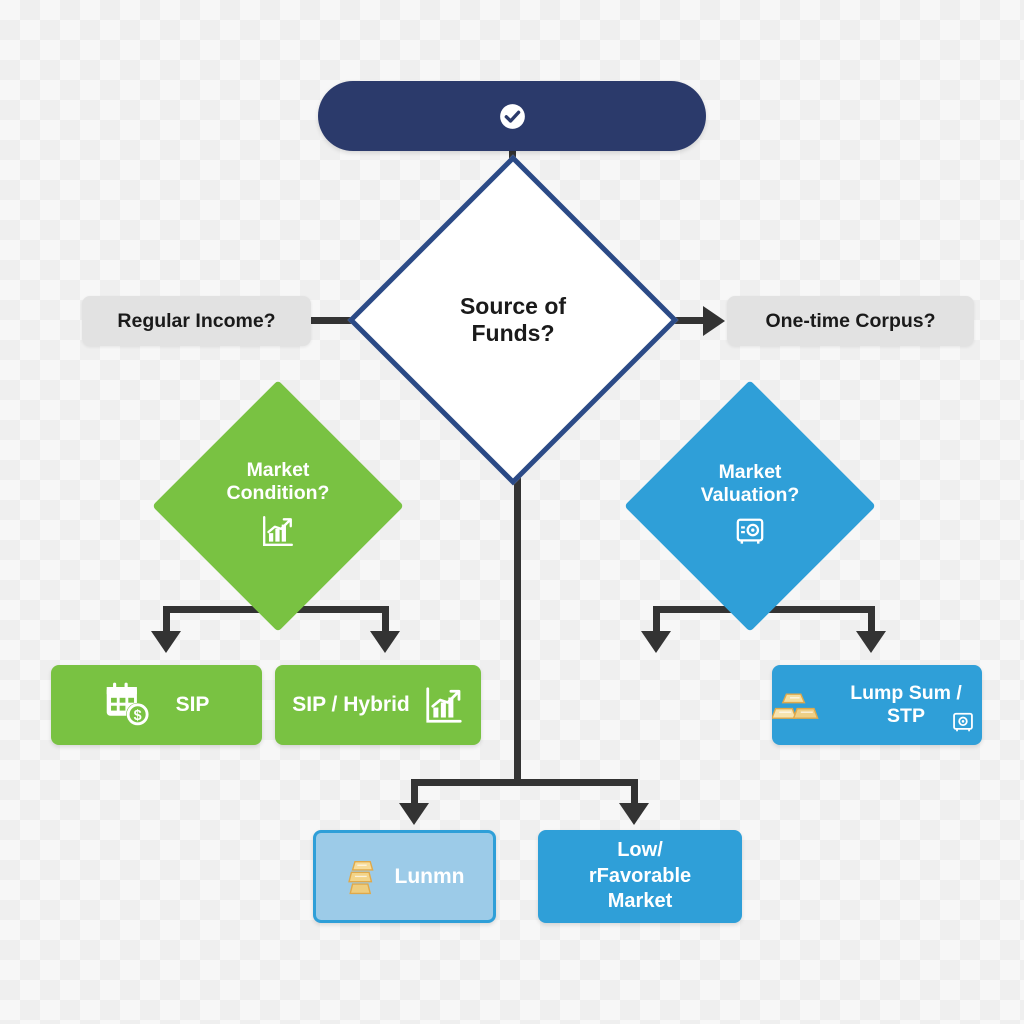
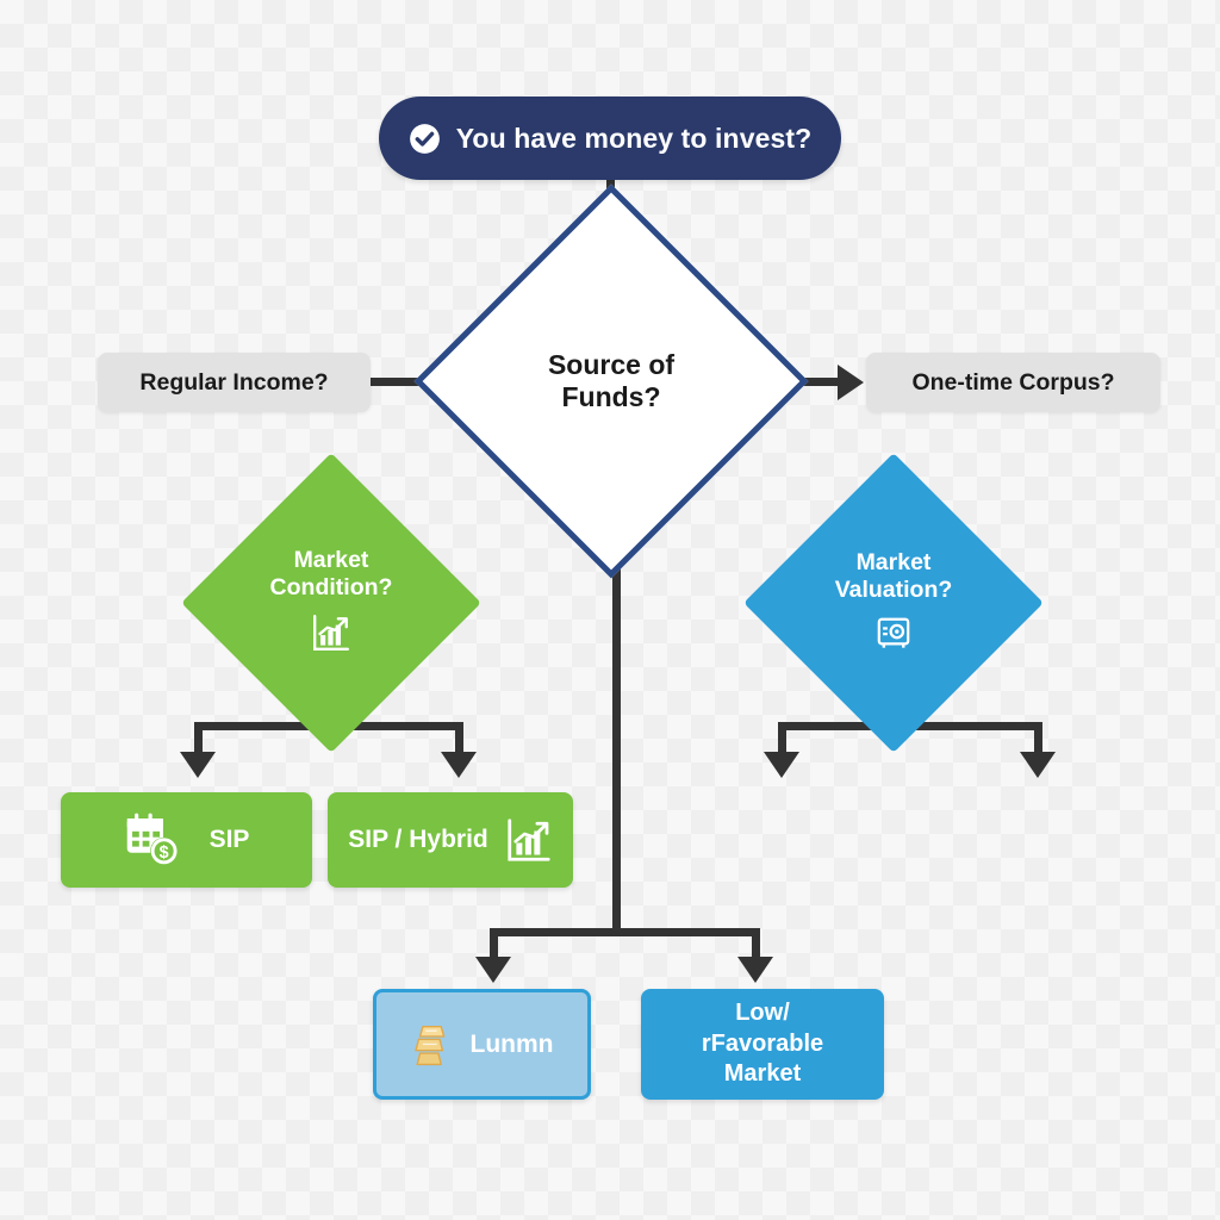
+ You have money to invest?
  Source of
  Funds?
  Regular Income?
  One-time Corpus?
  Market
  Condition?
  Market
  Valuation?
  $
  SIP
  SIP / Hybrid
- Lump Sum / STP
  Lunmn
  Low/
  rFavorable
  Market
